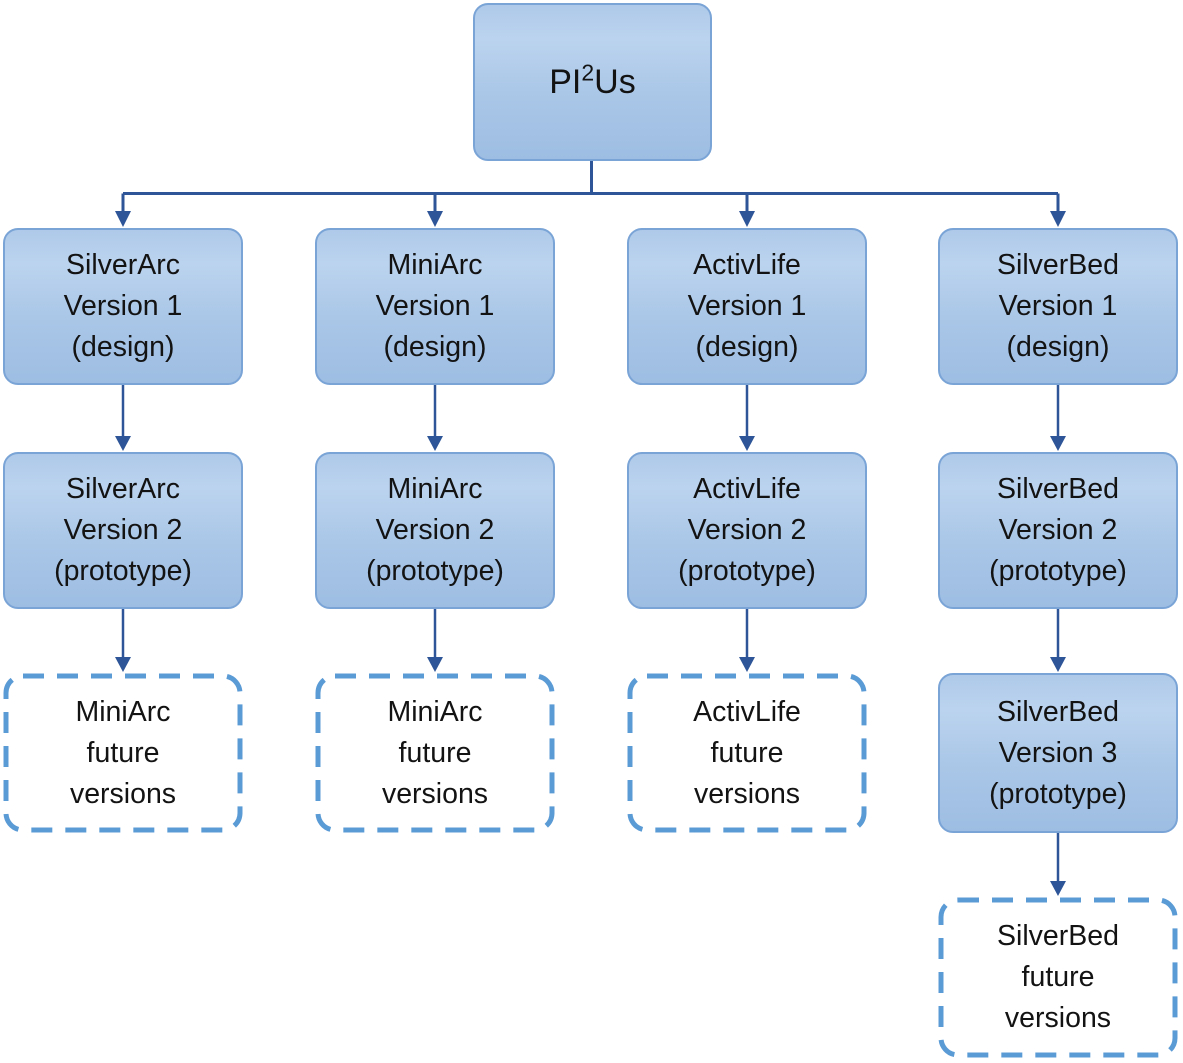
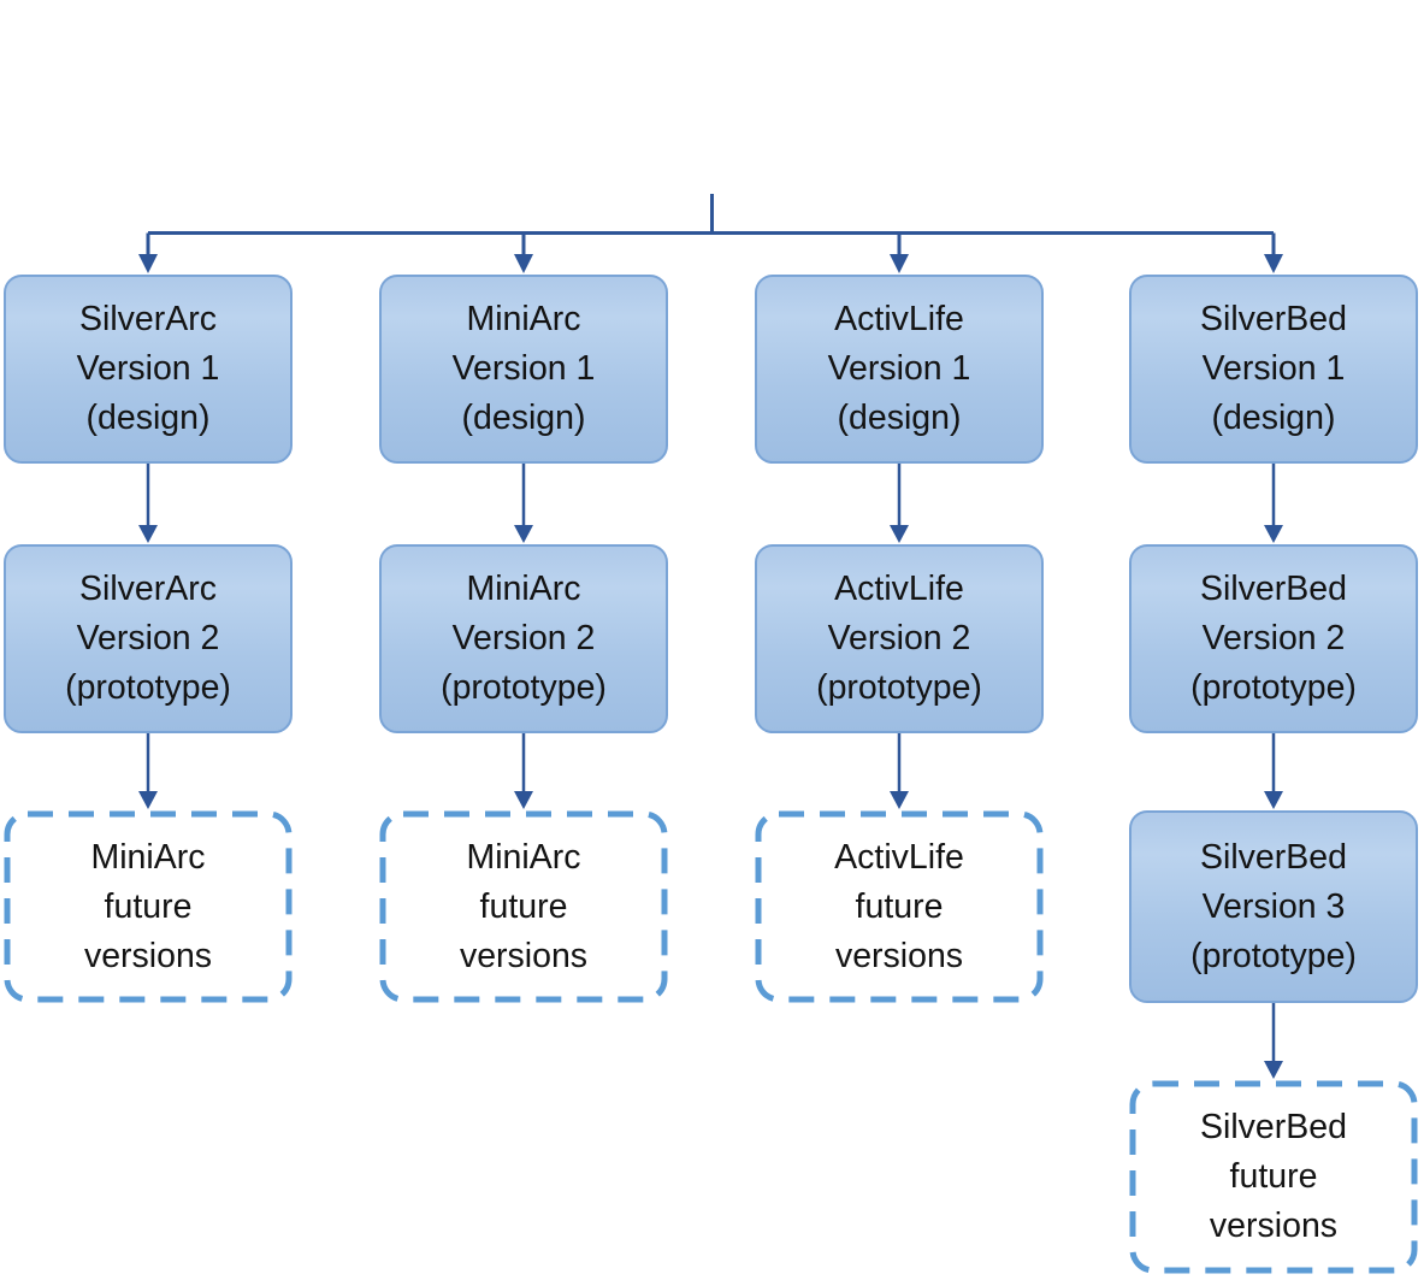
- PI2Us
  SilverArc
  Version 1
  (design)
  SilverArc
  Version 2
  (prototype)
  MiniArc
  future
  versions
  MiniArc
  Version 1
  (design)
  MiniArc
  Version 2
  (prototype)
  MiniArc
  future
  versions
  ActivLife
  Version 1
  (design)
  ActivLife
  Version 2
  (prototype)
  ActivLife
  future
  versions
  SilverBed
  Version 1
  (design)
  SilverBed
  Version 2
  (prototype)
  SilverBed
  Version 3
  (prototype)
  SilverBed
  future
  versions
